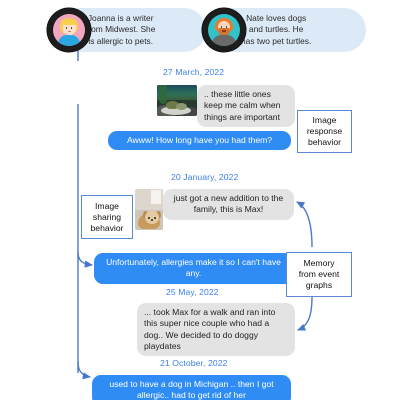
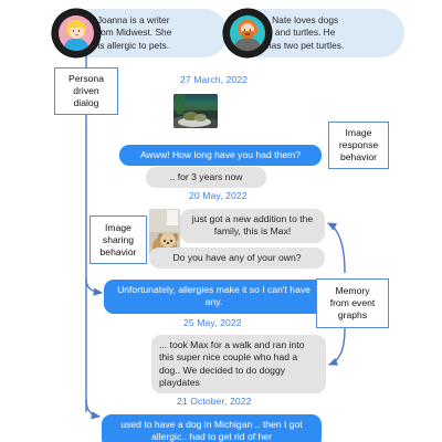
  Joanna is a writer
  om Midwest. She
  is allergic to pets.
  Nate loves dogs
  and turtles. He
  has two pet turtles.
+ Persona
+ driven
+ dialog
  Image
  response
  behavior
  Image
  sharing
  behavior
  Memory
  from event
  graphs
  27 March, 2022
- .. these little ones keep me calm when things are important
  Awww! How long have you had them?
+ .. for 3 years now
- 20 January, 2022
+ 20 May, 2022
  just got a new addition to the family, this is Max!
+ Do you have any of your own?
  Unfortunately, allergies make it so I can't have any.
  25 May, 2022
  ... took Max for a walk and ran into this super nice couple who had a dog.. We decided to do doggy playdates
  21 October, 2022
  used to have a dog in Michigan .. then I got allergic.. had to get rid of her
